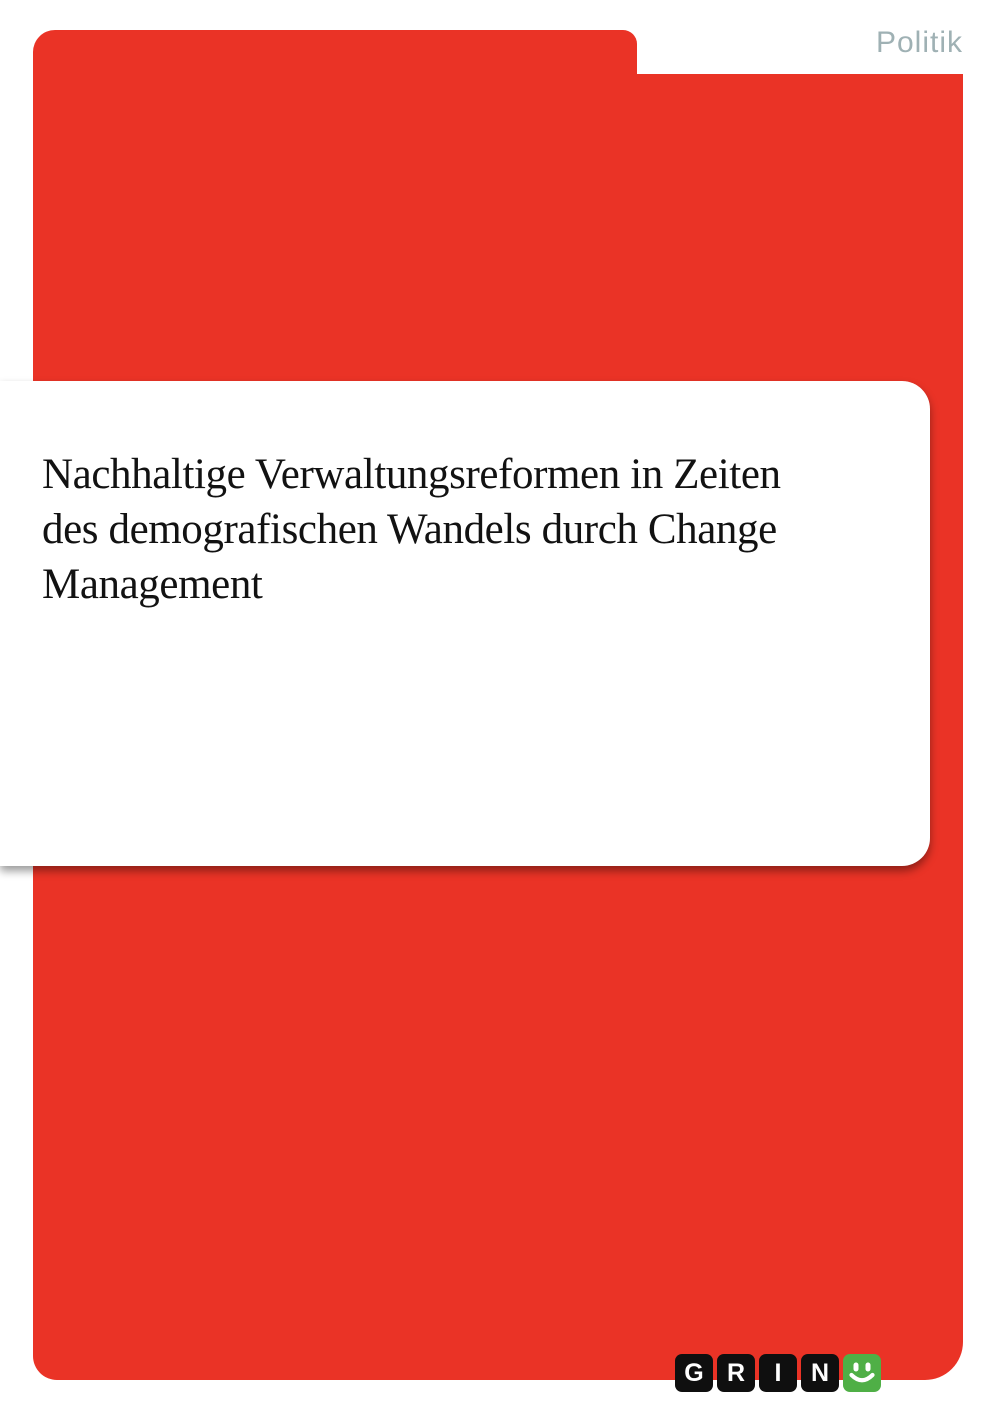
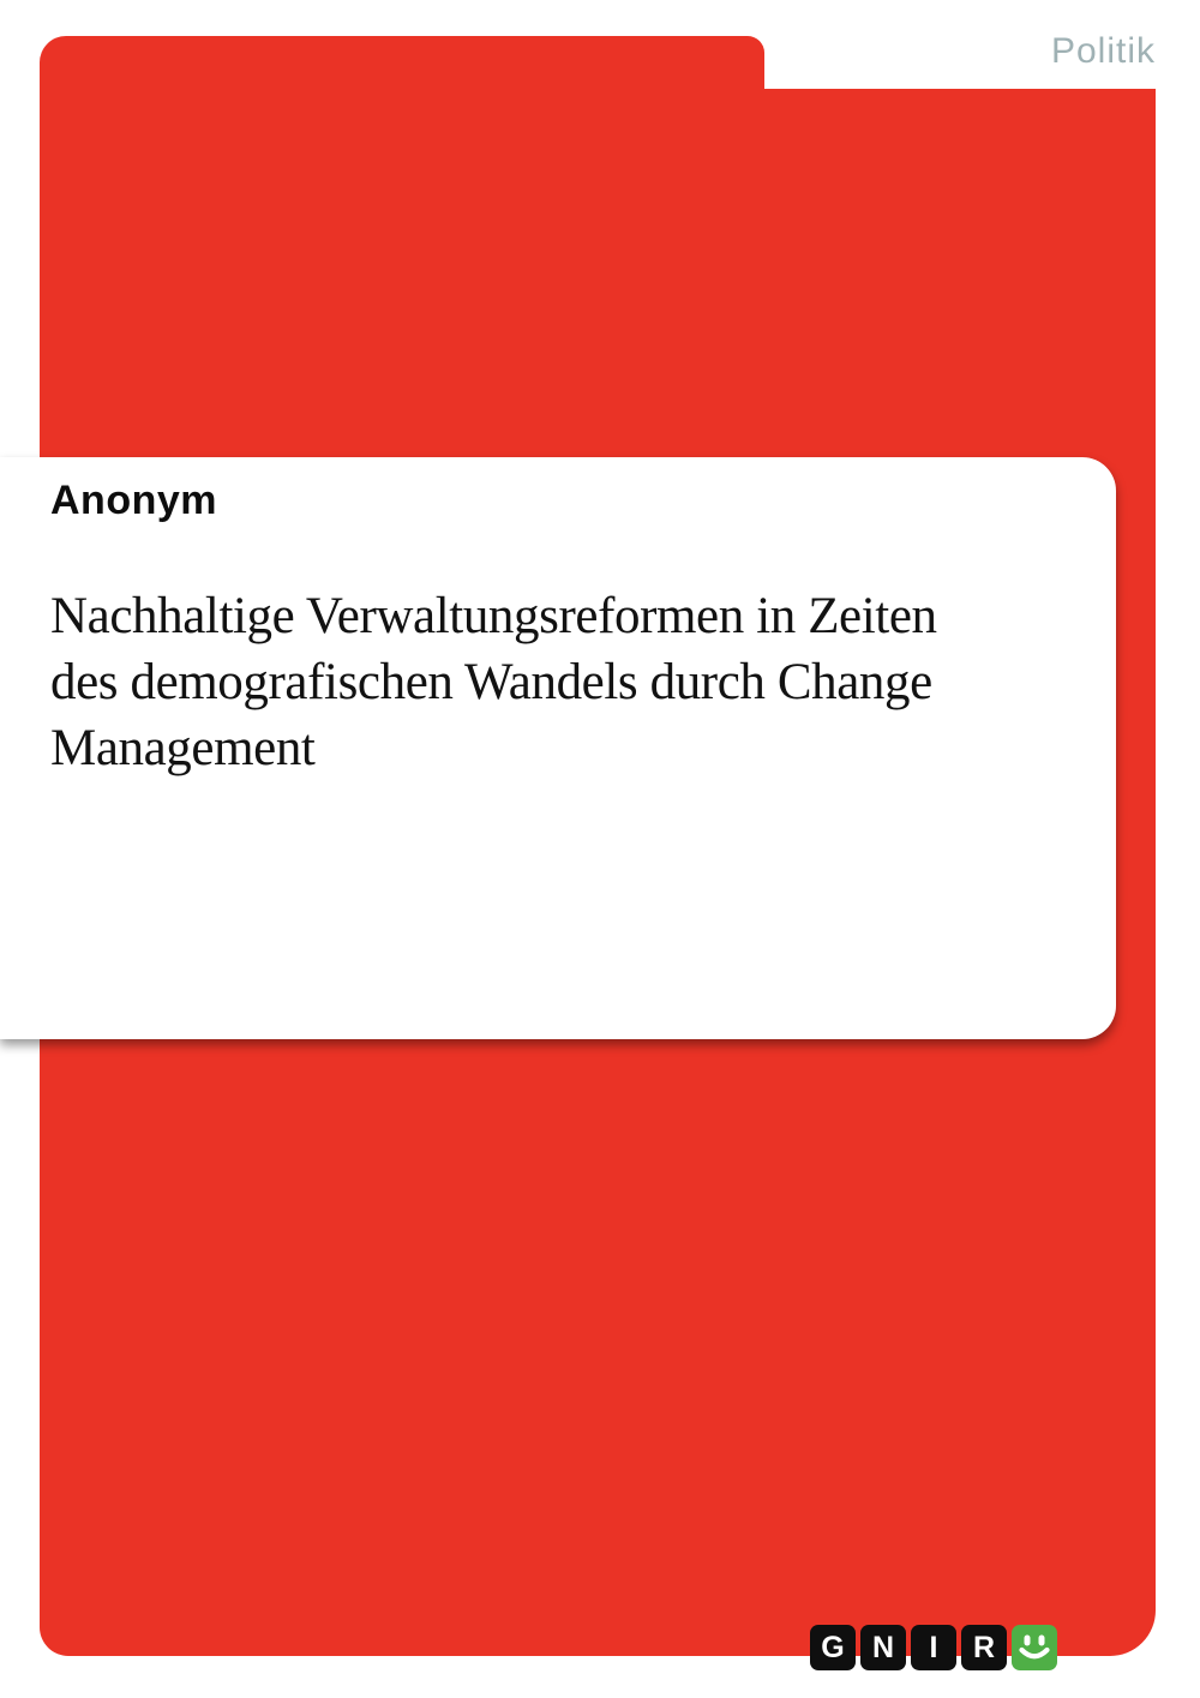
  Politik
+ Anonym
  Nachhaltige Verwaltungsreformen in Zeiten
  des demografischen Wandels durch Change
  Management
  G
- R
+ N
  I
- N
+ R
